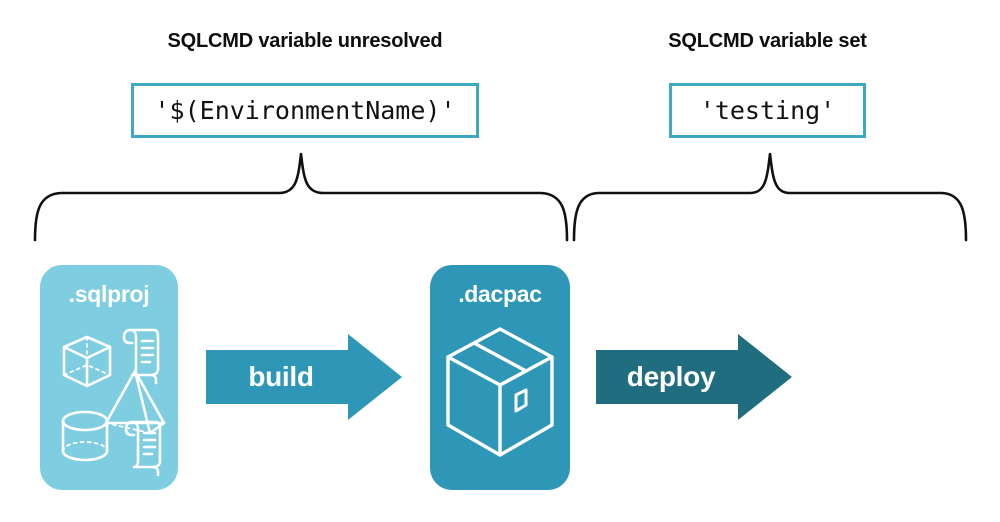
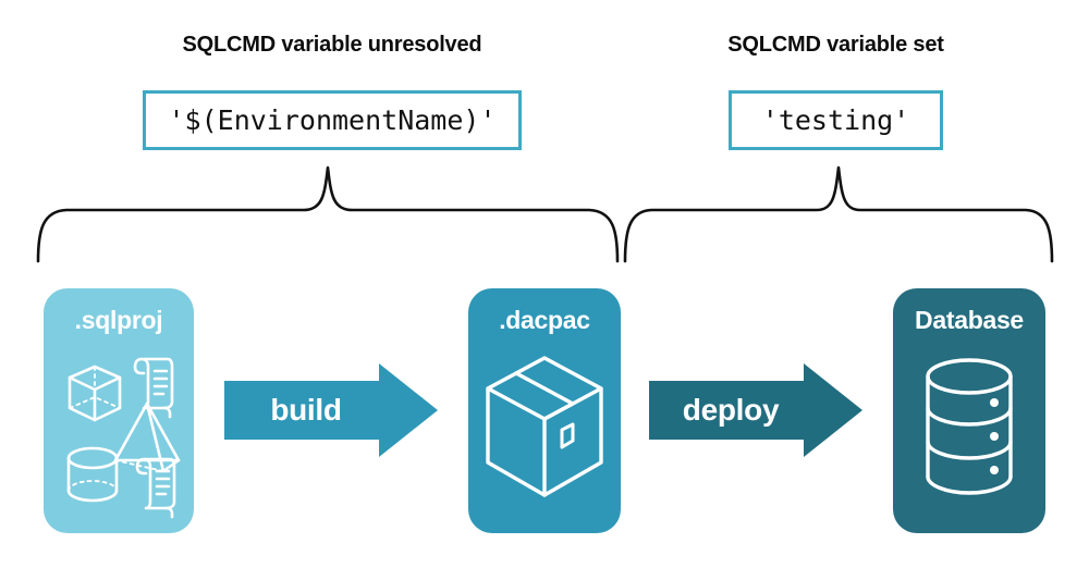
  SQLCMD variable unresolved
  SQLCMD variable set
  '$(EnvironmentName)'
  'testing'
  .sqlproj
  .dacpac
+ Database
  build
  deploy
